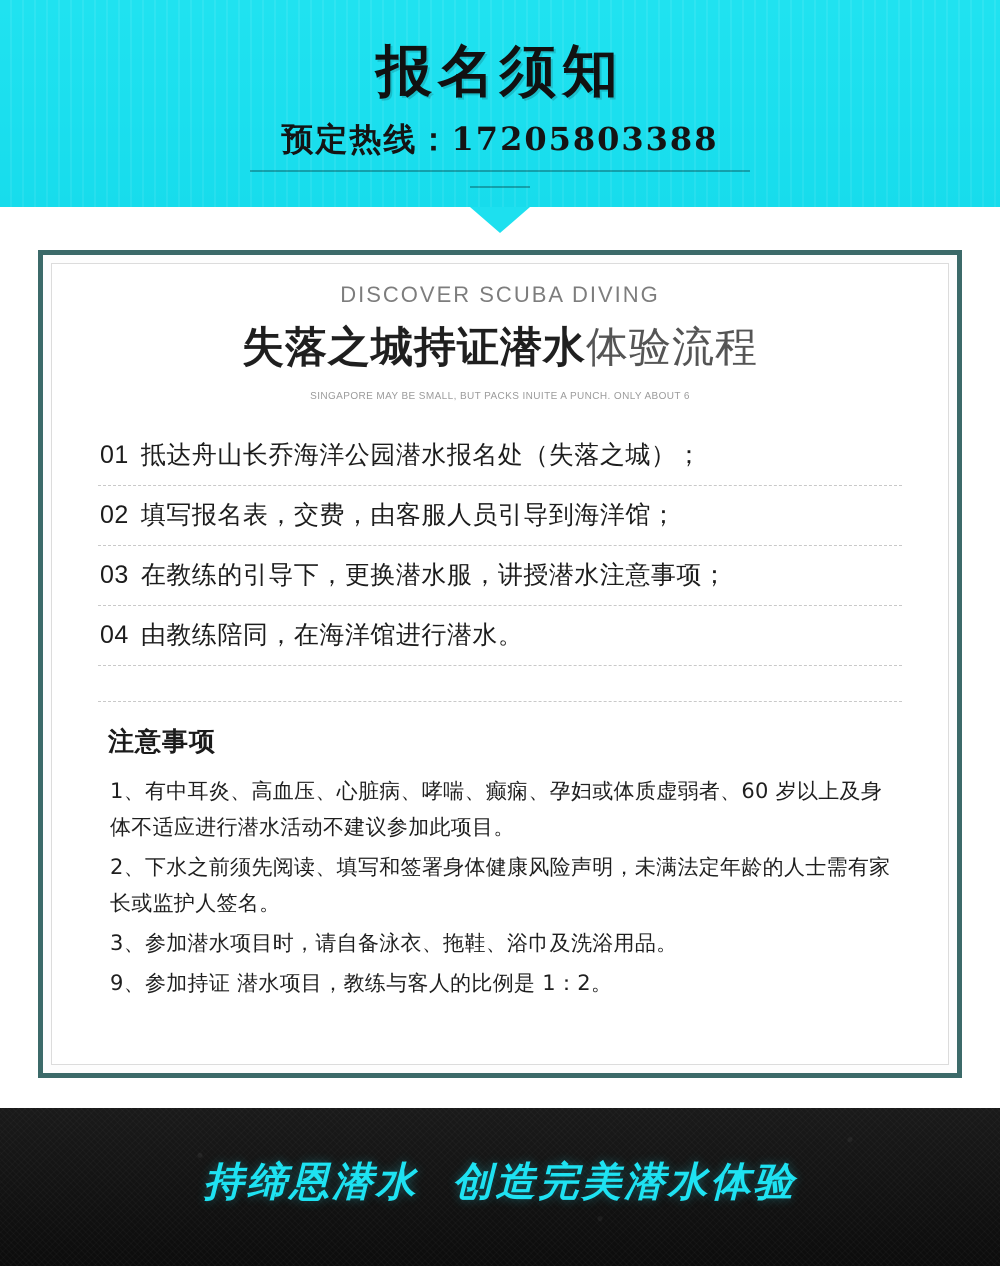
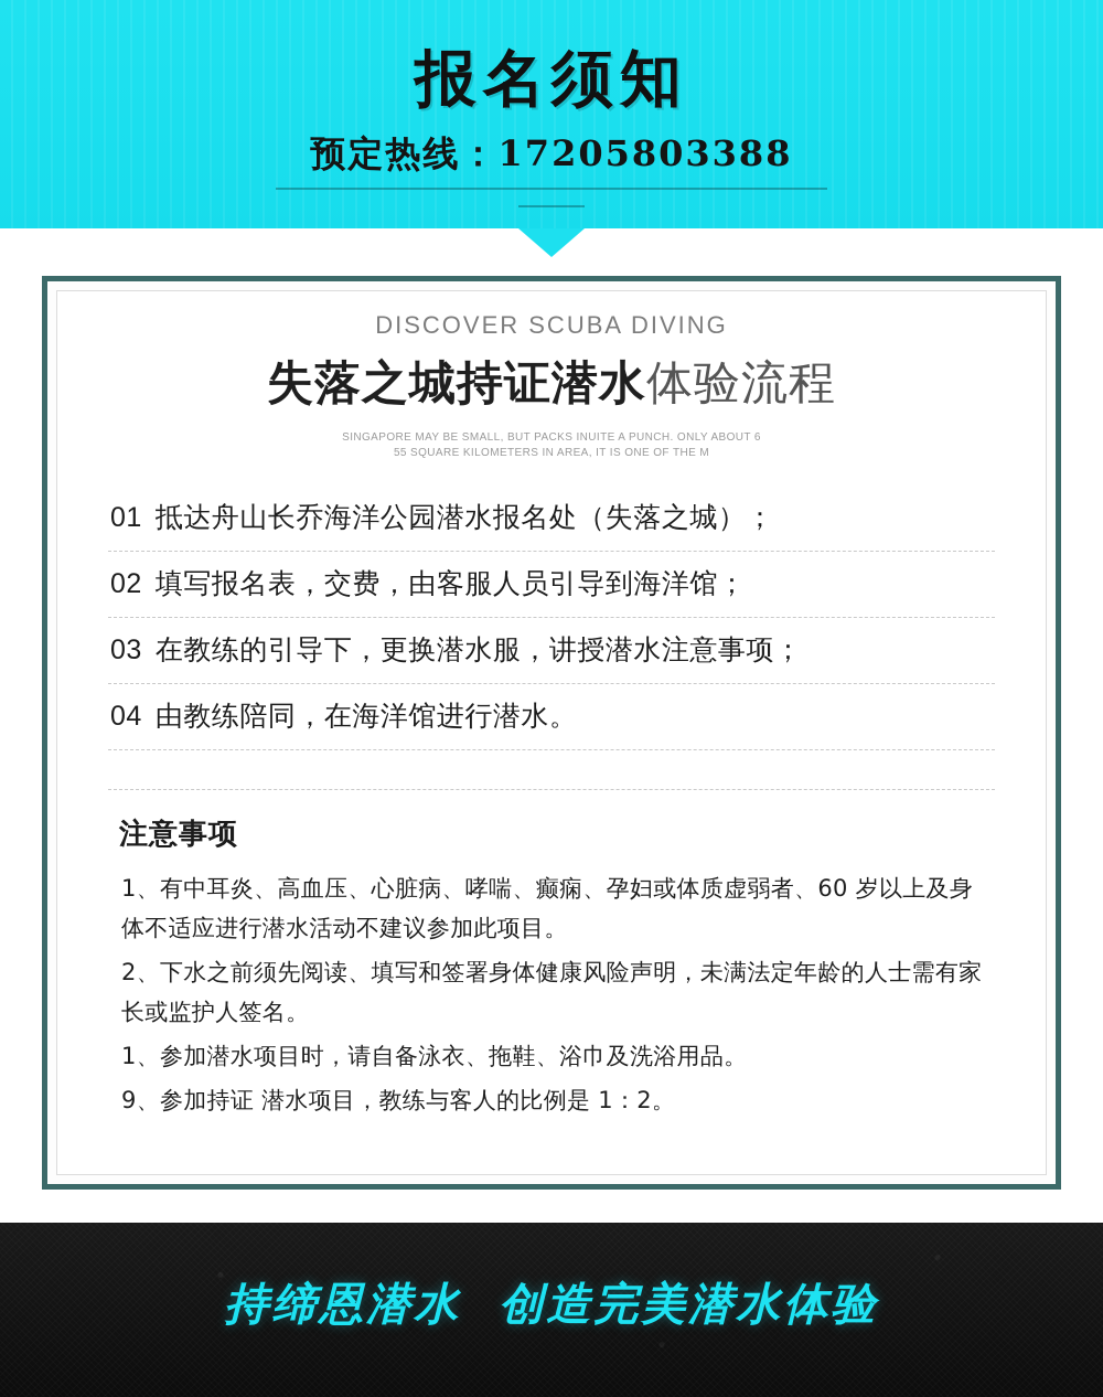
  报名须知
  预定热线：17205803388
  DISCOVER SCUBA DIVING
  失落之城持证潜水体验流程
  SINGAPORE MAY BE SMALL, BUT PACKS INUITE A PUNCH. ONLY ABOUT 6
+ 55 SQUARE KILOMETERS IN AREA, IT IS ONE OF THE M
  01
  抵达舟山长乔海洋公园潜水报名处（失落之城）；
  02
  填写报名表，交费，由客服人员引导到海洋馆；
  03
  在教练的引导下，更换潜水服，讲授潜水注意事项；
  04
  由教练陪同，在海洋馆进行潜水。
  注意事项
  1、有中耳炎、高血压、心脏病、哮喘、癫痫、孕妇或体质虚弱者、60 岁以上及身体不适应进行潜水活动不建议参加此项目。
  2、下水之前须先阅读、填写和签署身体健康风险声明，未满法定年龄的人士需有家长或监护人签名。
- 3、参加潜水项目时，请自备泳衣、拖鞋、浴巾及洗浴用品。
+ 1、参加潜水项目时，请自备泳衣、拖鞋、浴巾及洗浴用品。
  9、参加持证 潜水项目，教练与客人的比例是 1：2。
  持缔恩潜水 创造完美潜水体验
